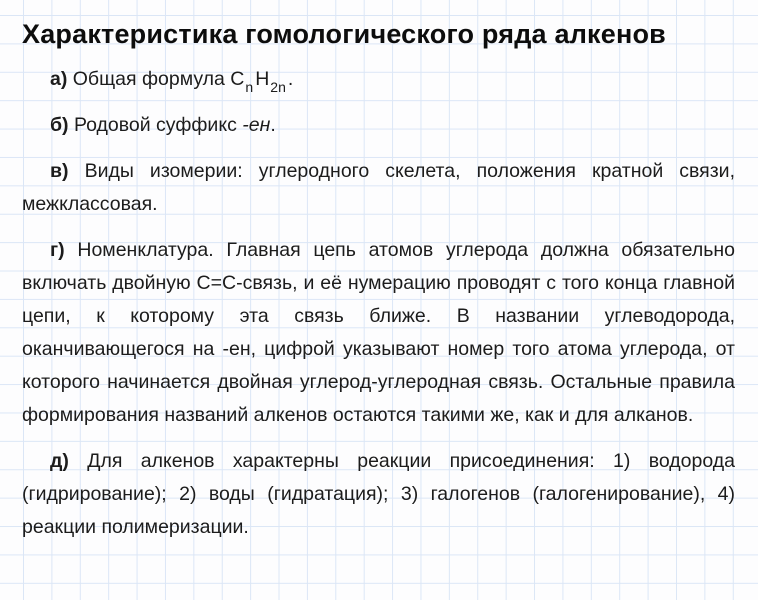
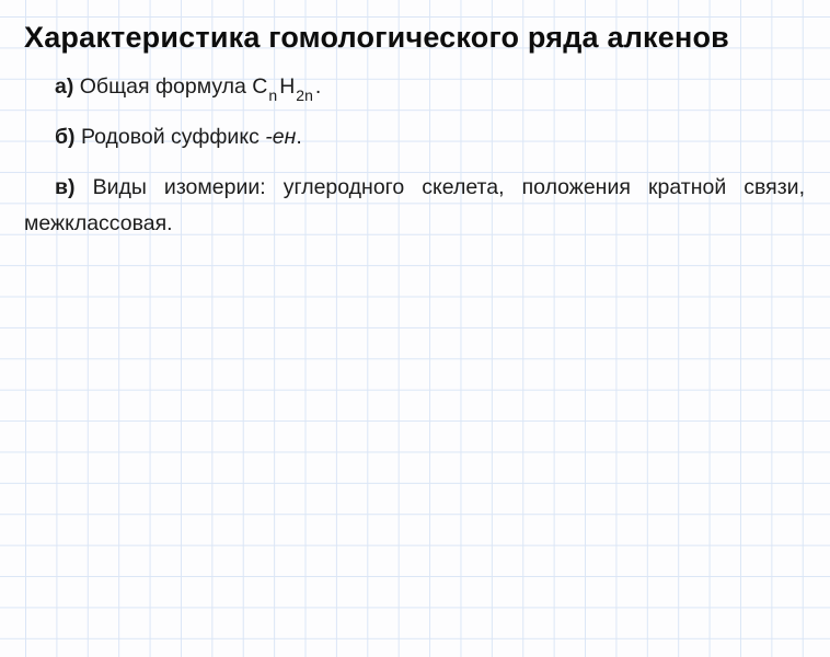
  Характеристика гомологического ряда алкенов
  а) Общая формула Cn H2n .
  б) Родовой суффикс -ен.
  в) Виды изомерии: углеродного скелета, положения кратной связи, межклассовая.
- г) Номенклатура. Главная цепь атомов углерода должна обязательно включать двойную C=C-связь, и её нумерацию проводят с того конца главной цепи, к которому эта связь ближе. В названии углеводорода, оканчивающегося на -ен, цифрой указывают номер того атома углерода, от которого начинается двойная углерод-углеродная связь. Остальные правила формирования названий алкенов остаются такими же, как и для алканов.
- д) Для алкенов характерны реакции присоединения: 1) водорода (гидрирование); 2) воды (гидратация); 3) галогенов (галогенирование), 4) реакции полимеризации.
